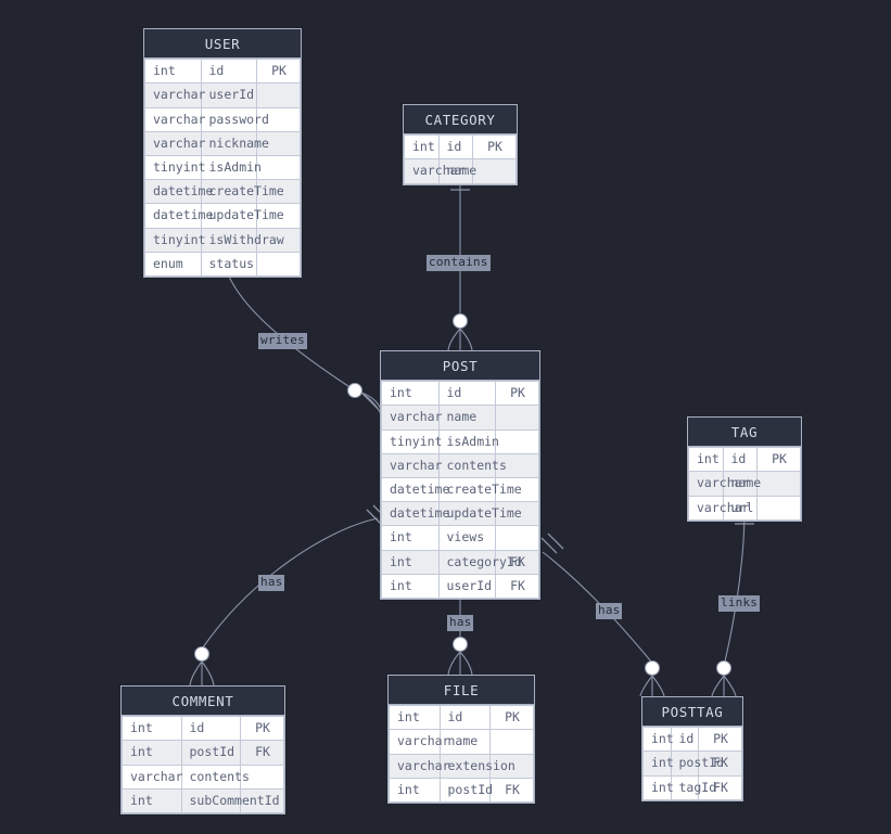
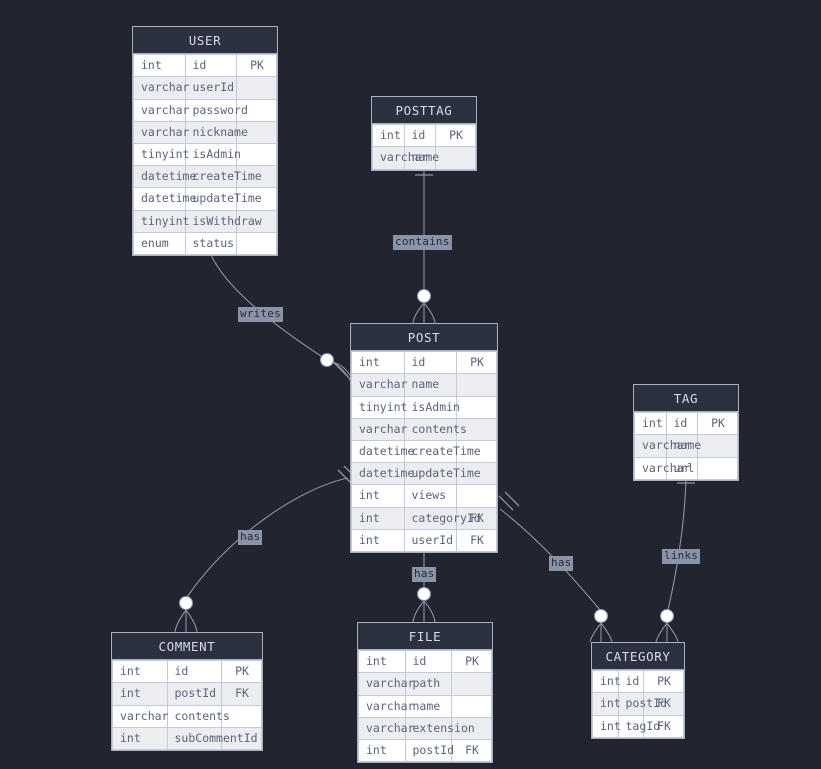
  USER
  int	id	PK
  varchar	userId
  varchar	password
  varchar	nickname
  tinyint	isAdmin
  datetim	createTime
  datetim	updateTime
  tinyint	isWithdraw
  enum	status
- CATEGORY
+ POSTTAG
  int	id	PK
  varc	name
  POST
  int	id	PK
  varchar	name
  tinyint	isAdmin
  varchar	contents
  datetime	createTime
  datetime	updateTime
  int	views
  int	category	FK
  int	userId	FK
  TAG
  int	id	PK
  varc	name
  varc	url
  COMMENT
  int	id	PK
  int	postId	FK
  varchar	contents
  int	subCommentId
  FILE
  int	id	PK
+ varchar	path
  varchar	name
  varchar	extension
  int	postId	FK
- POSTTAG
+ CATEGORY
  int	id	PK
  int	post	FK
  int	tagI	FK
  writes
  contains
  has
  has
  has
  links
